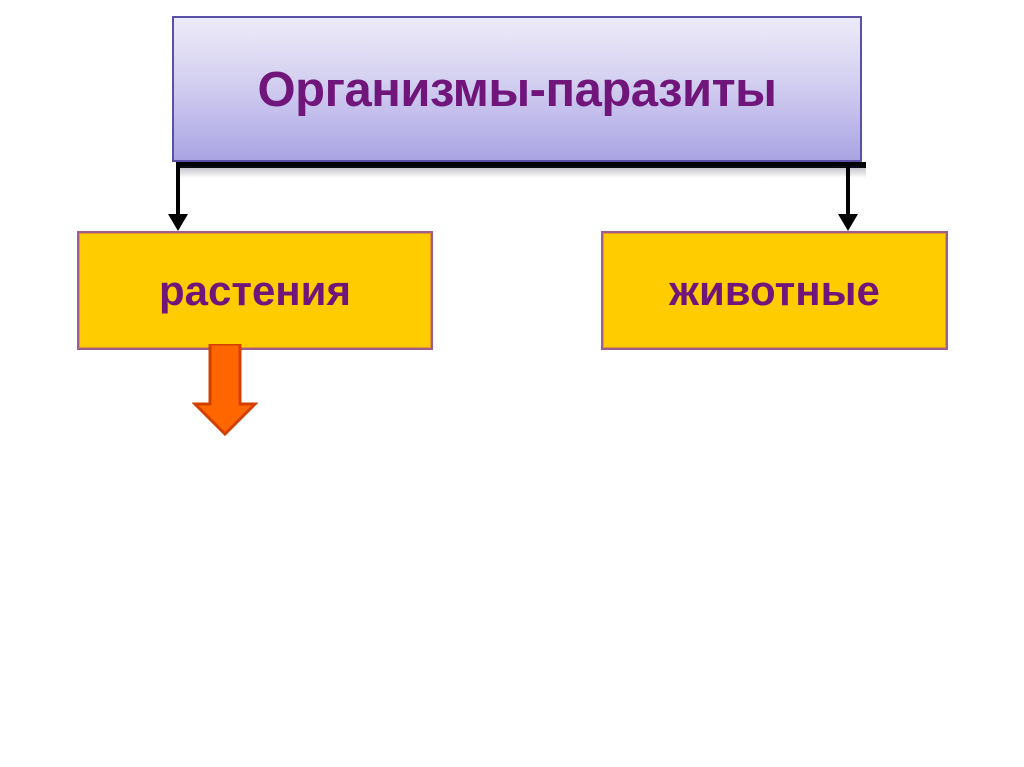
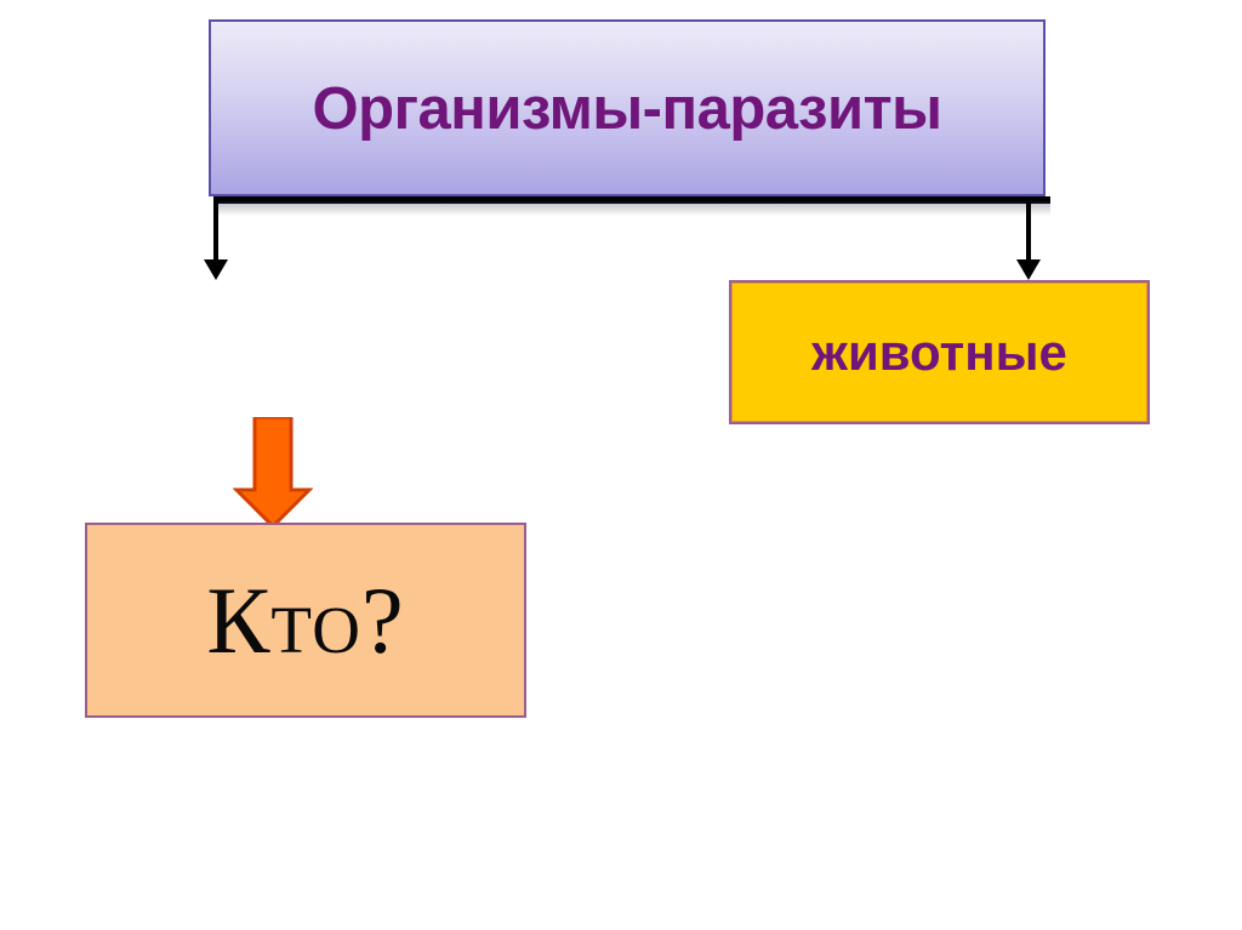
  Организмы-паразиты
- растения
  животные
+ Кто?
